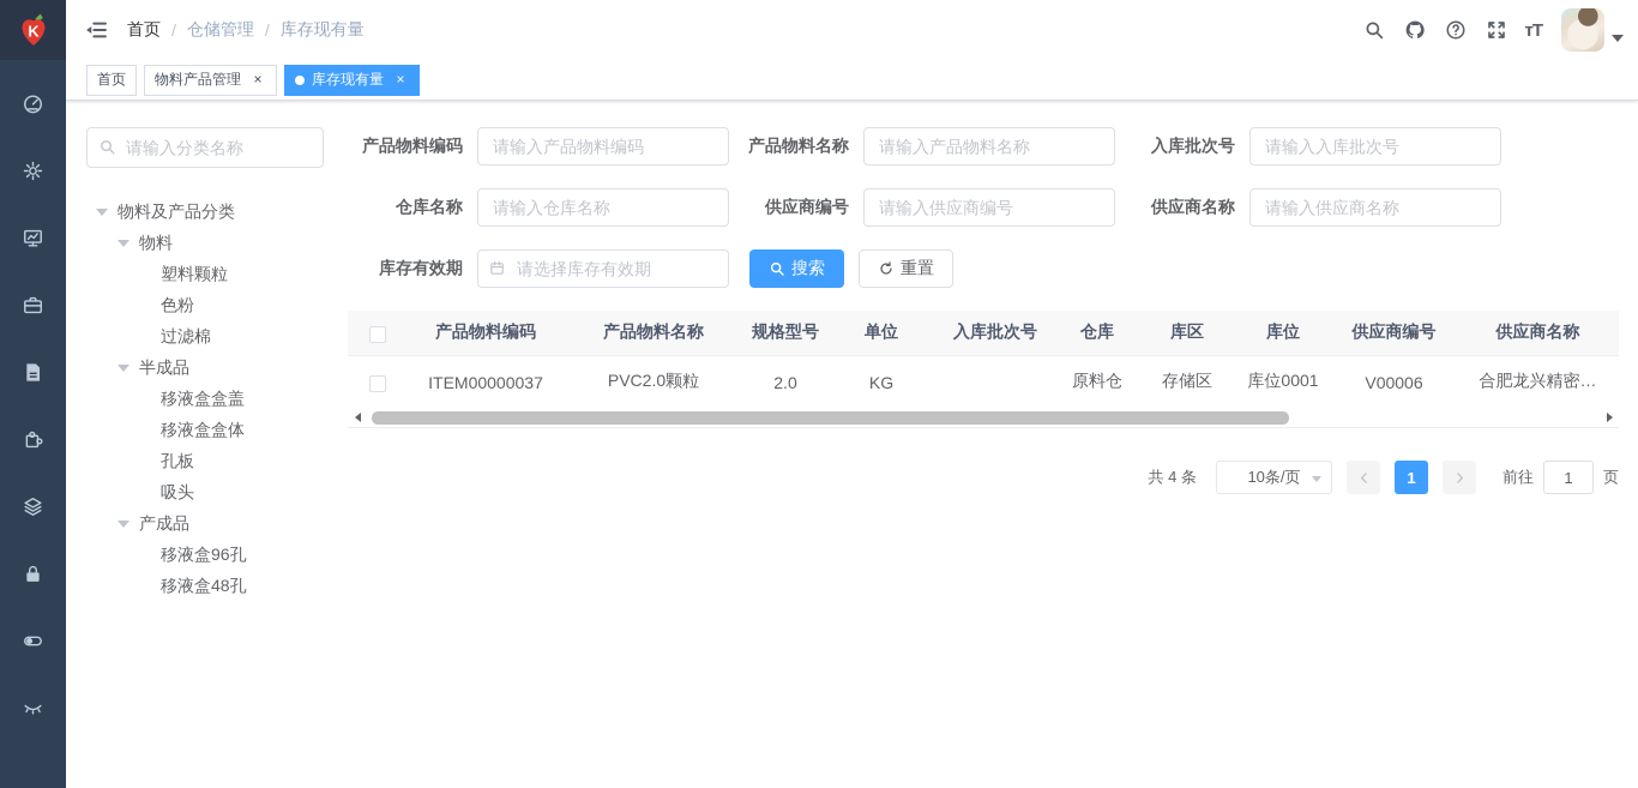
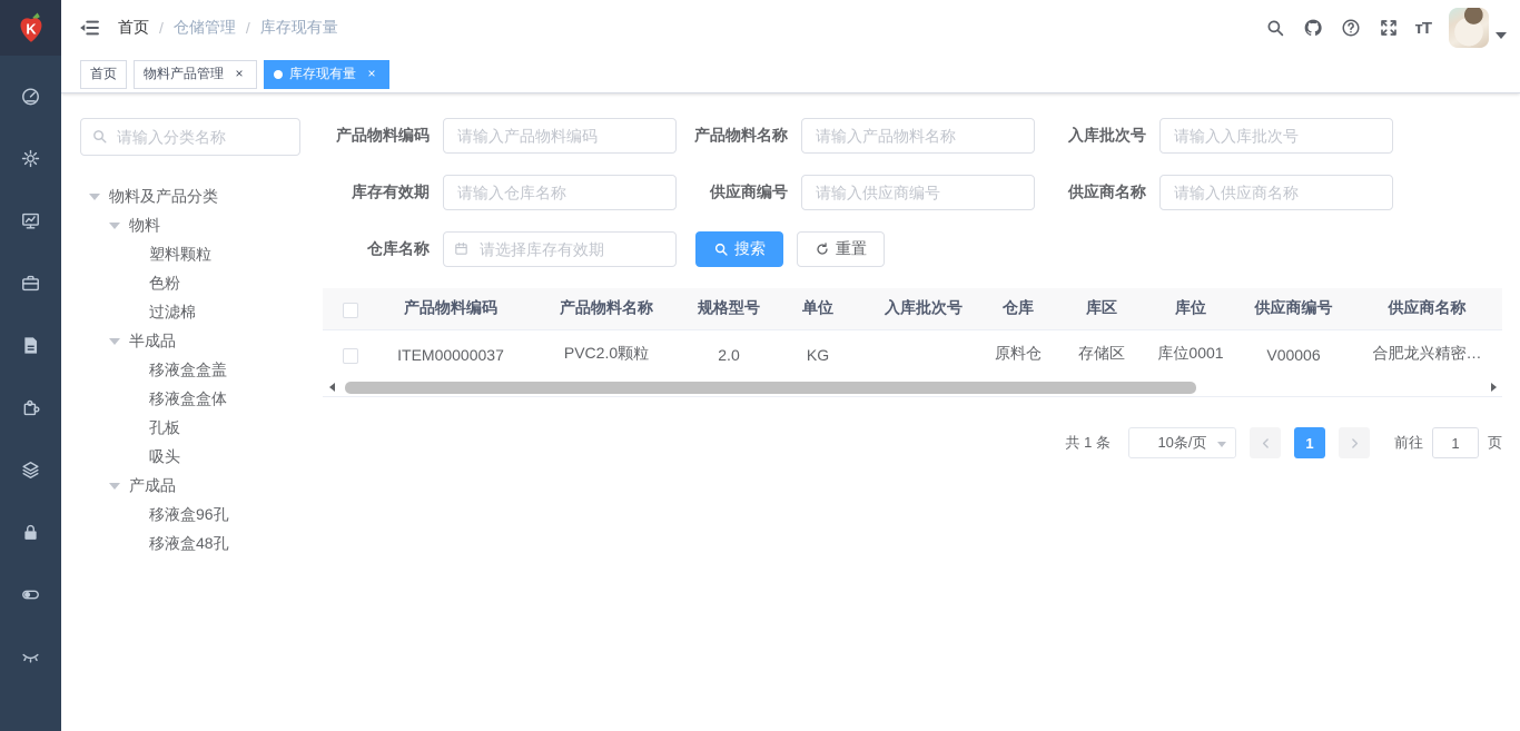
  K
  首页
  /
  仓储管理
  /
  库存现有量
  тT
  首页
  物料产品管理
  ×
  库存现有量
  ×
  请输入分类名称
  物料及产品分类
  物料
  塑料颗粒
  色粉
  过滤棉
  半成品
  移液盒盒盖
  移液盒盒体
  孔板
  吸头
  产成品
  移液盒96孔
  移液盒48孔
  产品物料编码
  请输入产品物料编码
  产品物料名称
  请输入产品物料名称
  入库批次号
  请输入入库批次号
- 仓库名称
+ 库存有效期
  请输入仓库名称
  供应商编号
  请输入供应商编号
  供应商名称
  请输入供应商名称
- 库存有效期
+ 仓库名称
  请选择库存有效期
  搜索
  重置
  产品物料编码
  产品物料名称
  规格型号
  单位
  入库批次号
  仓库
  库区
  库位
  供应商编号
  供应商名称
  ITEM00000037
  PVC2.0颗粒
  2.0
  KG
  原料仓
  存储区
  库位0001
  V00006
  合肥龙兴精密…
- 共 4 条
+ 共 1 条
  10条/页
  1
  前往
  1
  页
